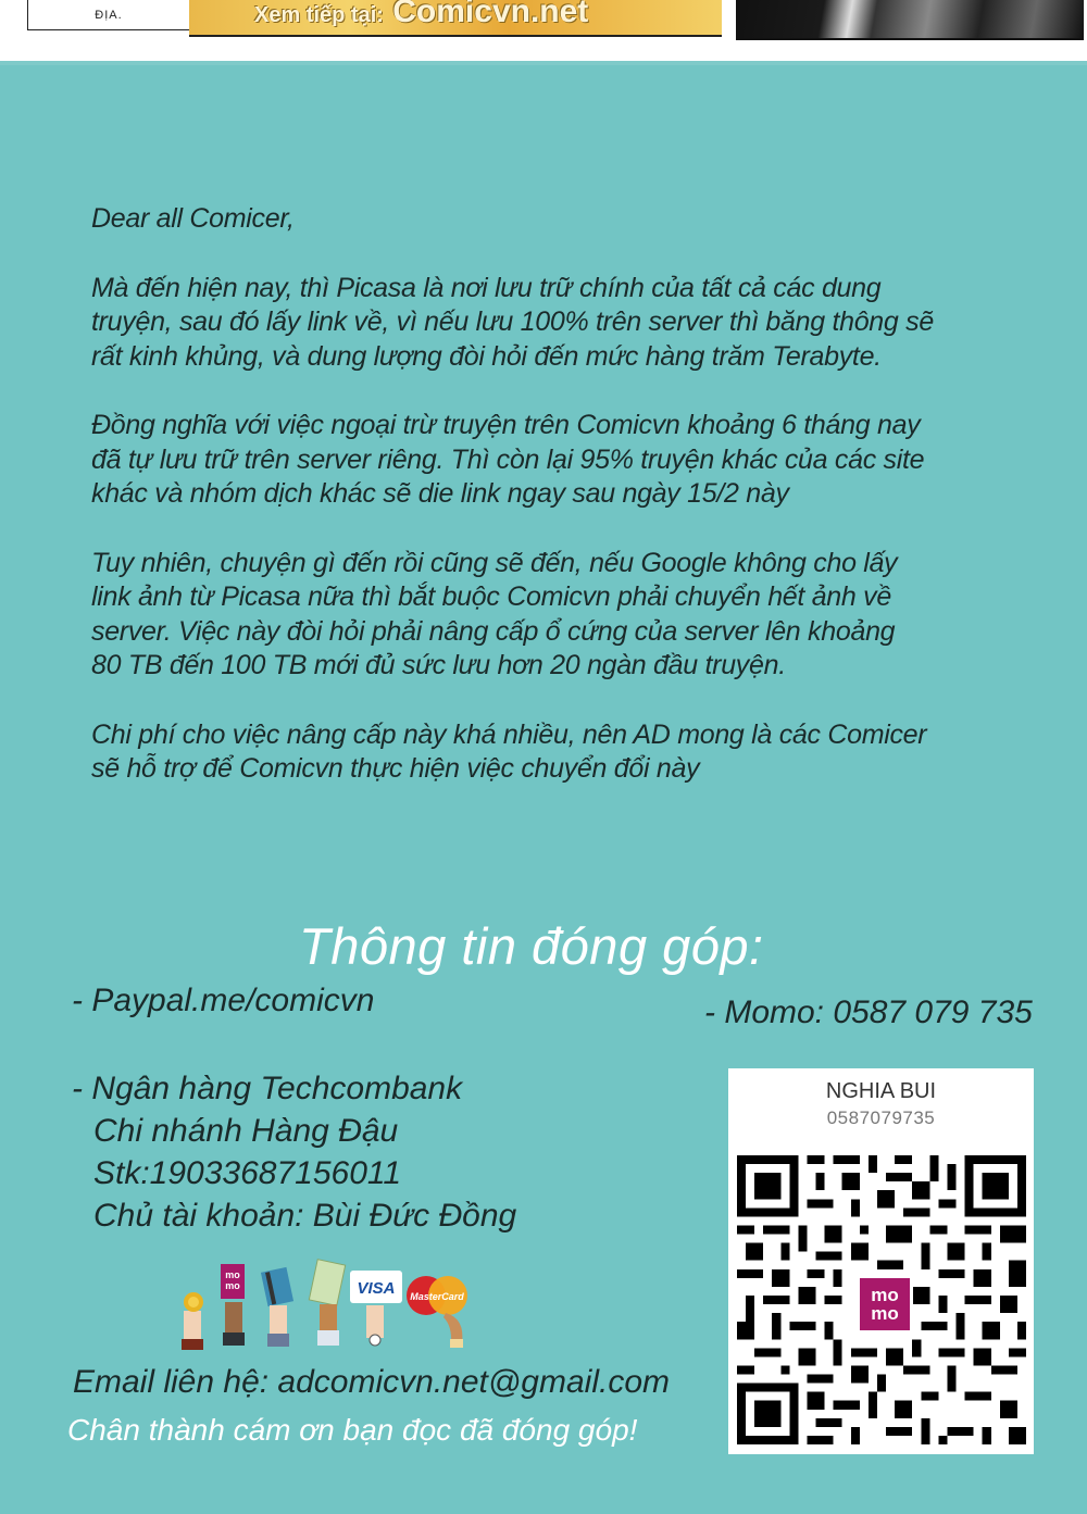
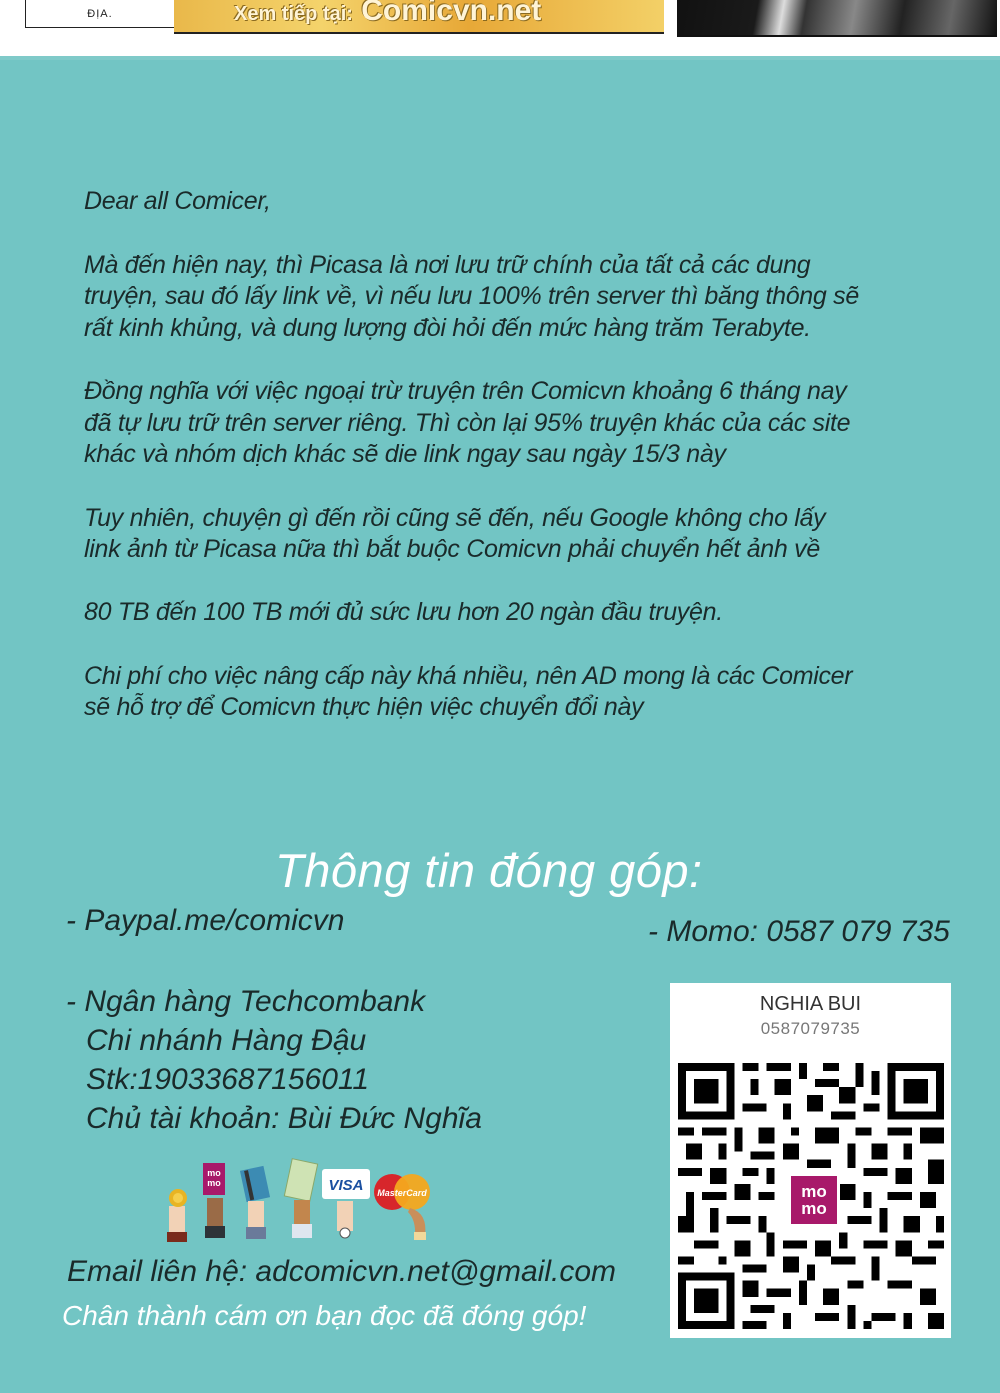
  ĐỊA.
  Xem tiếp tại: Comicvn.net
  Dear all Comicer,
  Mà đến hiện nay, thì Picasa là nơi lưu trữ chính của tất cả các dung
  truyện, sau đó lấy link về, vì nếu lưu 100% trên server thì băng thông sẽ
  rất kinh khủng, và dung lượng đòi hỏi đến mức hàng trăm Terabyte.
  Đồng nghĩa với việc ngoại trừ truyện trên Comicvn khoảng 6 tháng nay
  đã tự lưu trữ trên server riêng. Thì còn lại 95% truyện khác của các site
- khác và nhóm dịch khác sẽ die link ngay sau ngày 15/2 này
+ khác và nhóm dịch khác sẽ die link ngay sau ngày 15/3 này
  Tuy nhiên, chuyện gì đến rồi cũng sẽ đến, nếu Google không cho lấy
  link ảnh từ Picasa nữa thì bắt buộc Comicvn phải chuyển hết ảnh về
- server. Việc này đòi hỏi phải nâng cấp ổ cứng của server lên khoảng
  80 TB đến 100 TB mới đủ sức lưu hơn 20 ngàn đầu truyện.
  Chi phí cho việc nâng cấp này khá nhiều, nên AD mong là các Comicer
  sẽ hỗ trợ để Comicvn thực hiện việc chuyển đổi này
  Thông tin đóng góp:
  - Paypal.me/comicvn
  - Momo: 0587 079 735
  - Ngân hàng Techcombank
  Chi nhánh Hàng Đậu
  Stk:19033687156011
- Chủ tài khoản: Bùi Đức Đồng
+ Chủ tài khoản: Bùi Đức Nghĩa
  mo
  mo
  VISA
  MasterCard
  Email liên hệ: adcomicvn.net@gmail.com
  Chân thành cám ơn bạn đọc đã đóng góp!
  NGHIA BUI
  0587079735
  mo
  mo
